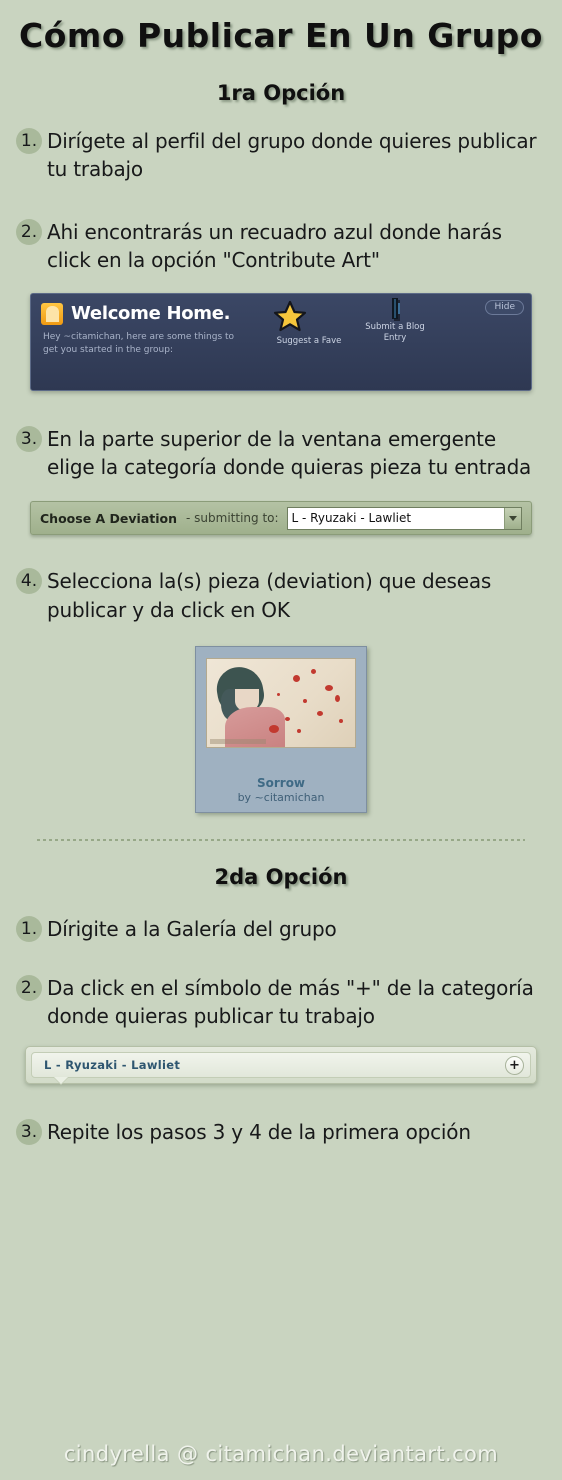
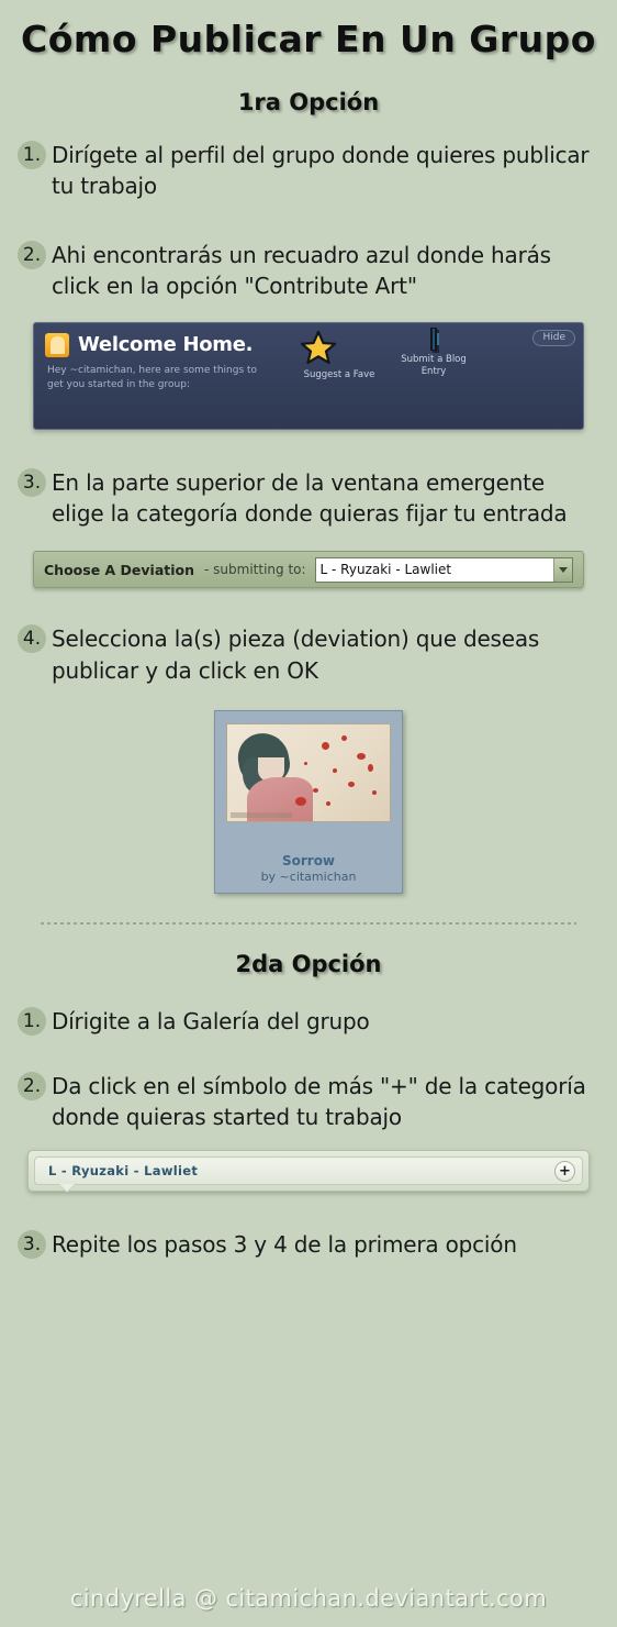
  Cómo Publicar En Un Grupo
  1ra Opción
  1.
  Dirígete al perfil del grupo donde quieres publicar tu trabajo
  2.
  Ahi encontrarás un recuadro azul donde harás click en la opción "Contribute Art"
  Welcome Home.
  Hey ~citamichan, here are some things to get you started in the group:
  Suggest a Fave
  Submit a Blog Entry
  Hide
  3.
- En la parte superior de la ventana emergente elige la categoría donde quieras pieza tu entrada
+ En la parte superior de la ventana emergente elige la categoría donde quieras fijar tu entrada
  Choose A Deviation
  - submitting to:
  L - Ryuzaki - Lawliet
  4.
  Selecciona la(s) pieza (deviation) que deseas publicar y da click en OK
  Sorrow
  by ~citamichan
  2da Opción
  1.
  Dírigite a la Galería del grupo
  2.
- Da click en el símbolo de más "+" de la categoría donde quieras publicar tu trabajo
+ Da click en el símbolo de más "+" de la categoría donde quieras started tu trabajo
  L - Ryuzaki - Lawliet
  +
  3.
  Repite los pasos 3 y 4 de la primera opción
  cindyrella @ citamichan.deviantart.com
